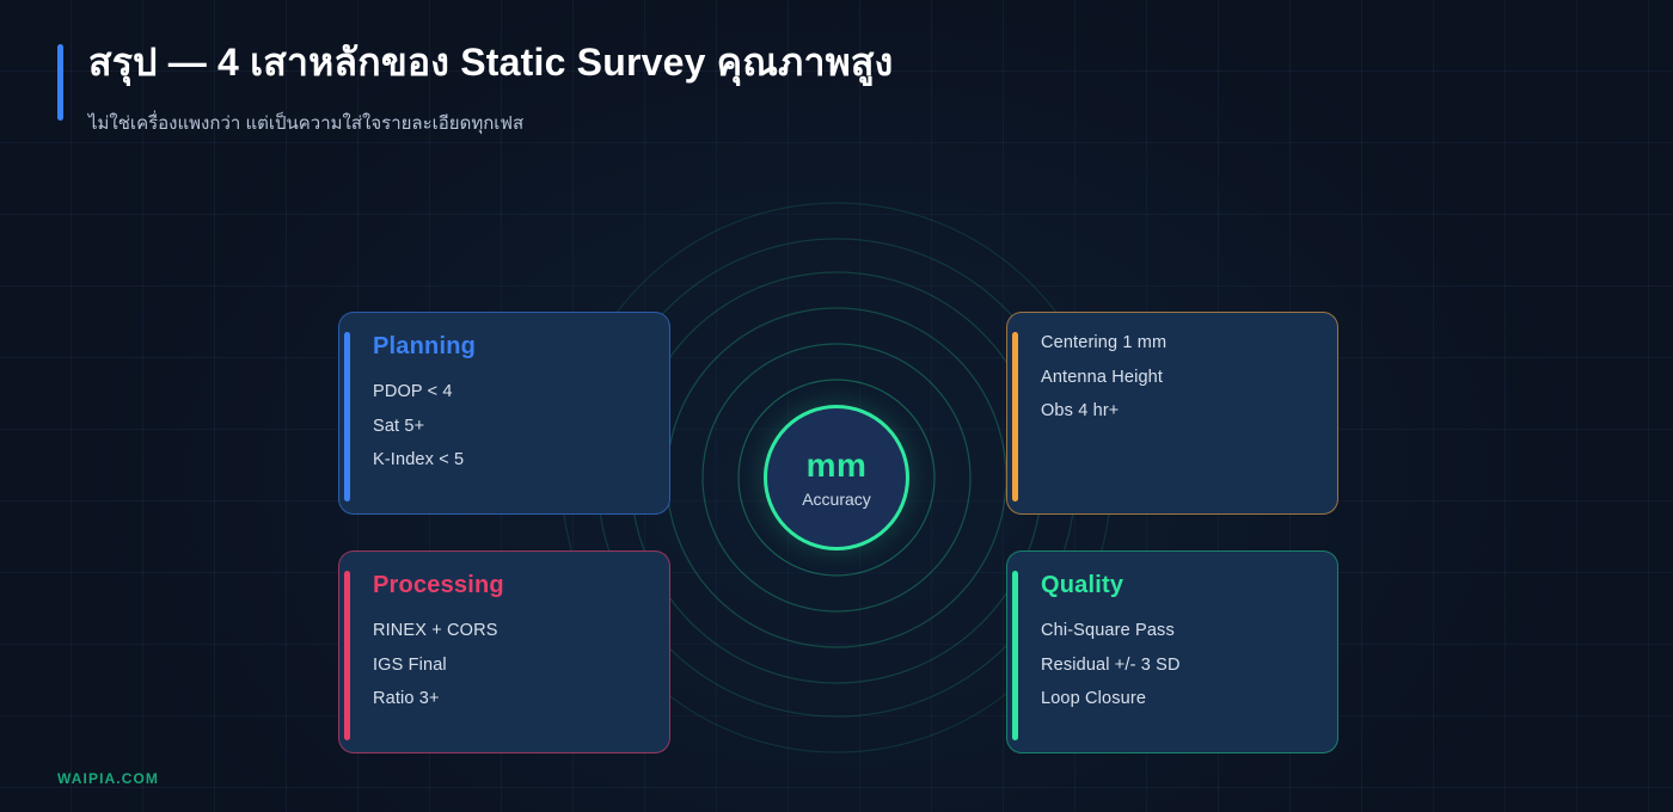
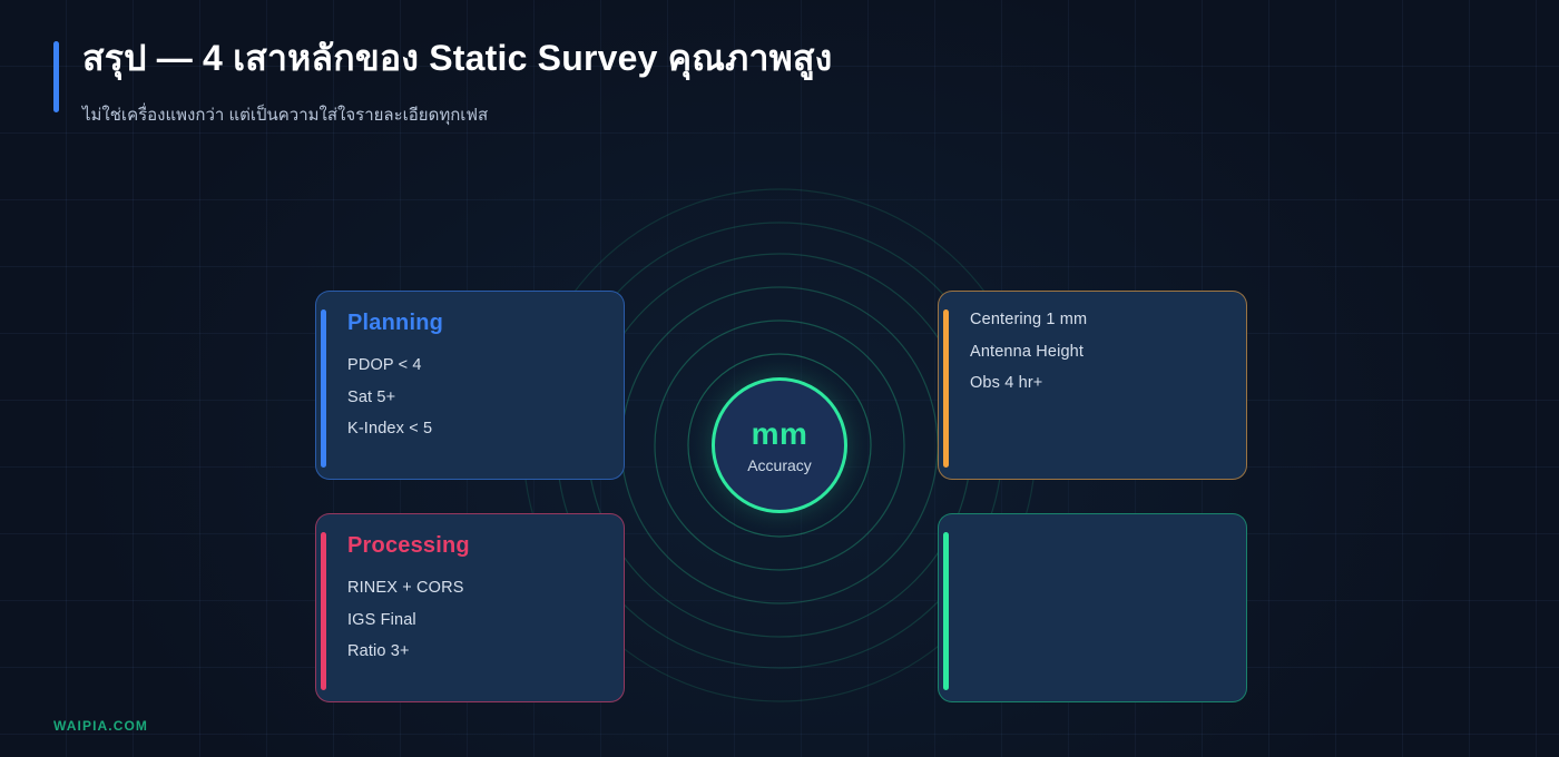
  สรุป — 4 เสาหลักของ Static Survey คุณภาพสูง
  ไม่ใช่เครื่องแพงกว่า แต่เป็นความใส่ใจรายละเอียดทุกเฟส
  mm
  Accuracy
  Planning
  PDOP < 4
  Sat 5+
  K-Index < 5
  Centering 1 mm
  Antenna Height
  Obs 4 hr+
  Processing
  RINEX + CORS
  IGS Final
  Ratio 3+
- Quality
- Chi-Square Pass
- Residual +/- 3 SD
- Loop Closure
  WAIPIA.COM
